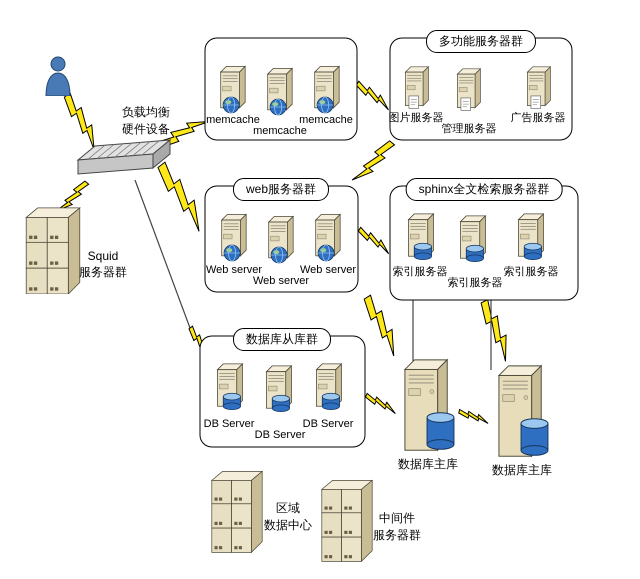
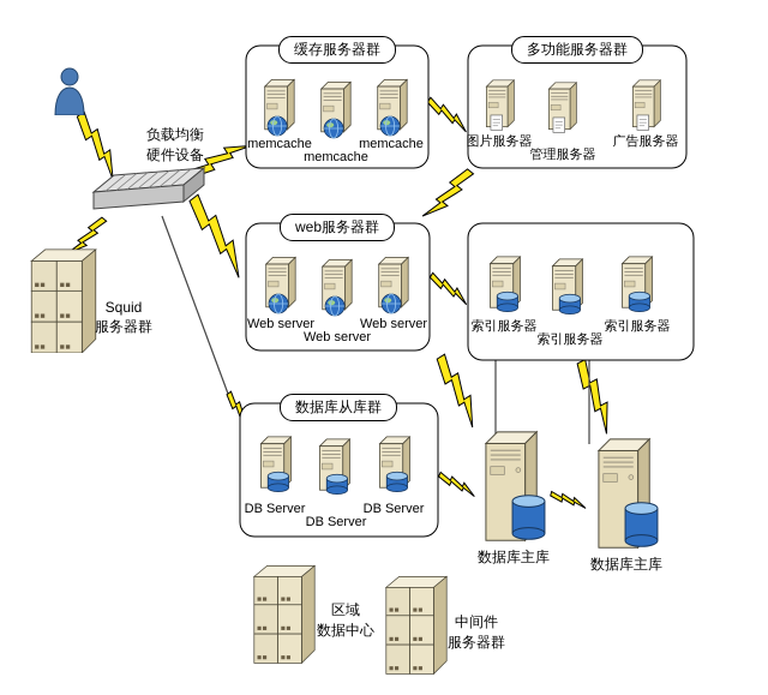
+ 缓存服务器群
  多功能服务器群
  web服务器群
- sphinx全文检索服务器群
  数据库从库群
  负载均衡
  硬件设备
  Squid
  服务器群
  memcache
  memcache
  memcache
  图片服务器
  管理服务器
  广告服务器
  Web server
  Web server
  Web server
  索引服务器
  索引服务器
  索引服务器
  DB Server
  DB Server
  DB Server
  数据库主库
  数据库主库
  区域
  数据中心
  中间件
  服务器群
